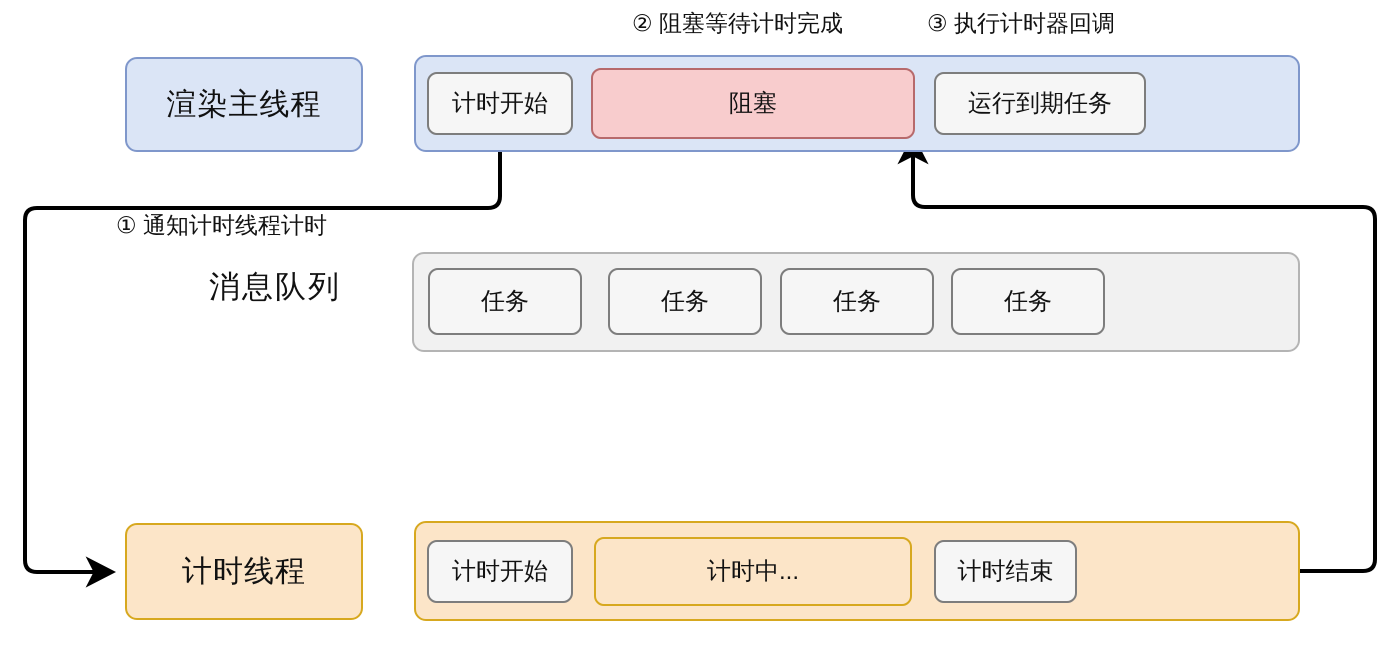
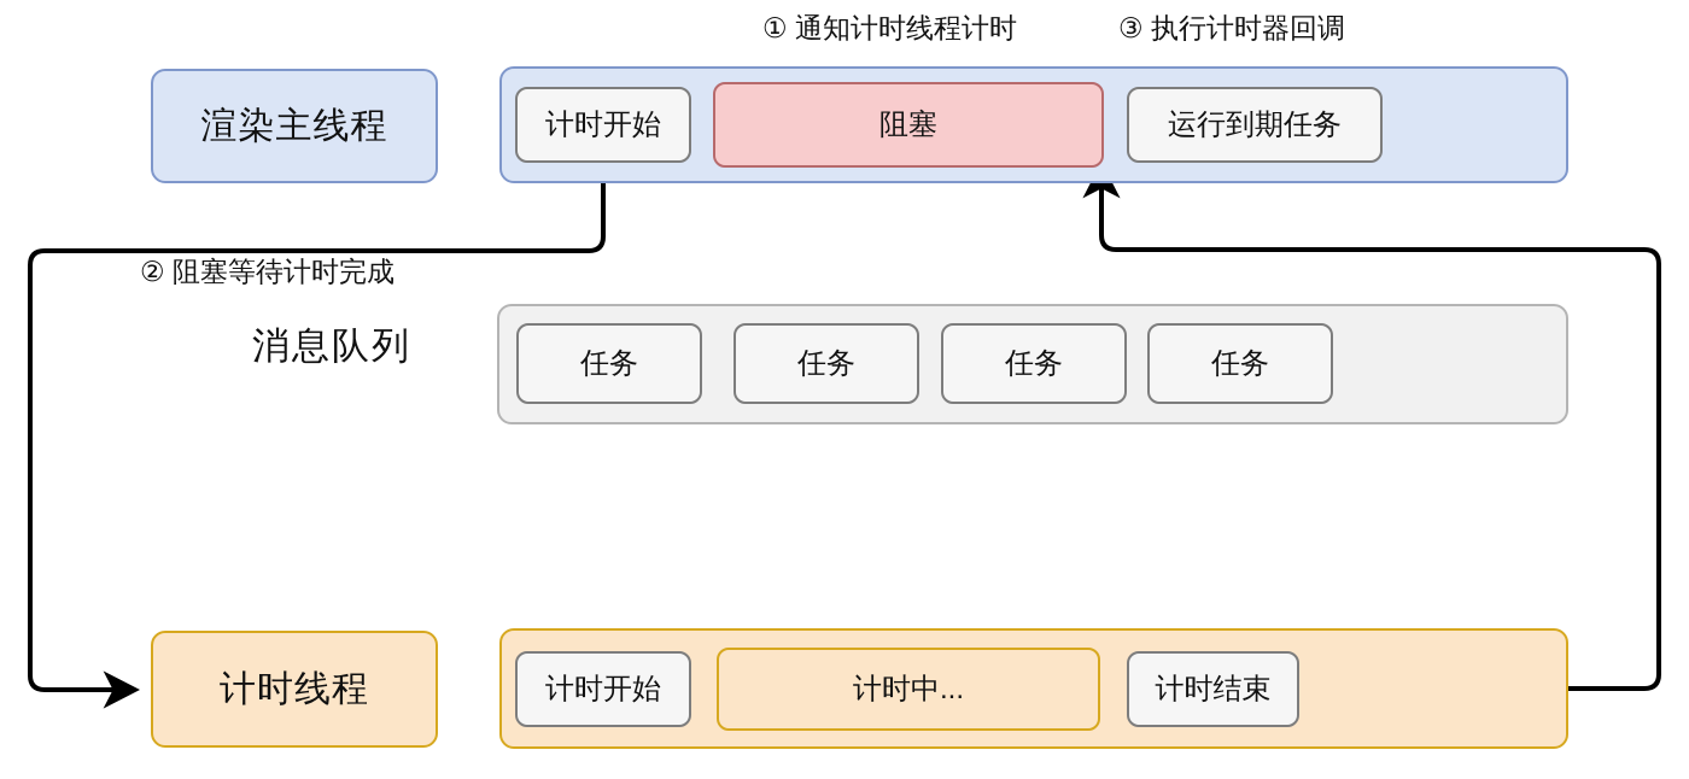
- ② 阻塞等待计时完成
+ ① 通知计时线程计时
  ③ 执行计时器回调
- ① 通知计时线程计时
+ ② 阻塞等待计时完成
  渲染主线程
  计时开始
  阻塞
  运行到期任务
  消息队列
  任务
  任务
  任务
  任务
  计时线程
  计时开始
  计时中...
  计时结束
